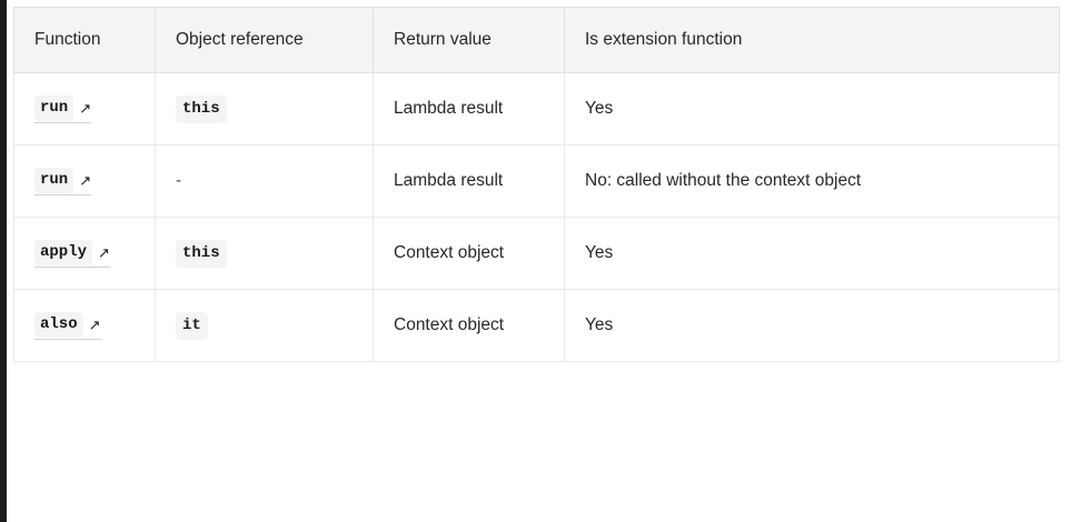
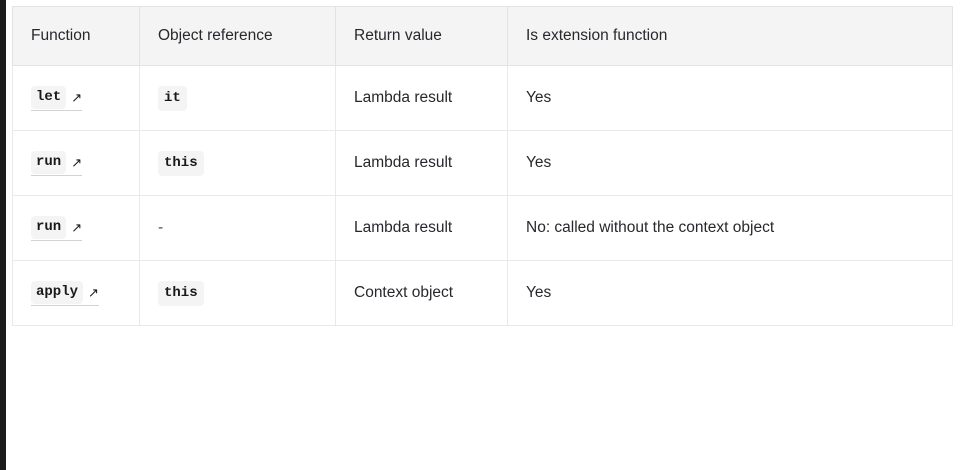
  Function	Object reference	Return value	Is extension function
+ let ↗	it	Lambda result	Yes
  run ↗	this	Lambda result	Yes
  run ↗	-	Lambda result	No: called without the context object
  apply ↗	this	Context object	Yes
- also ↗	it	Context object	Yes
